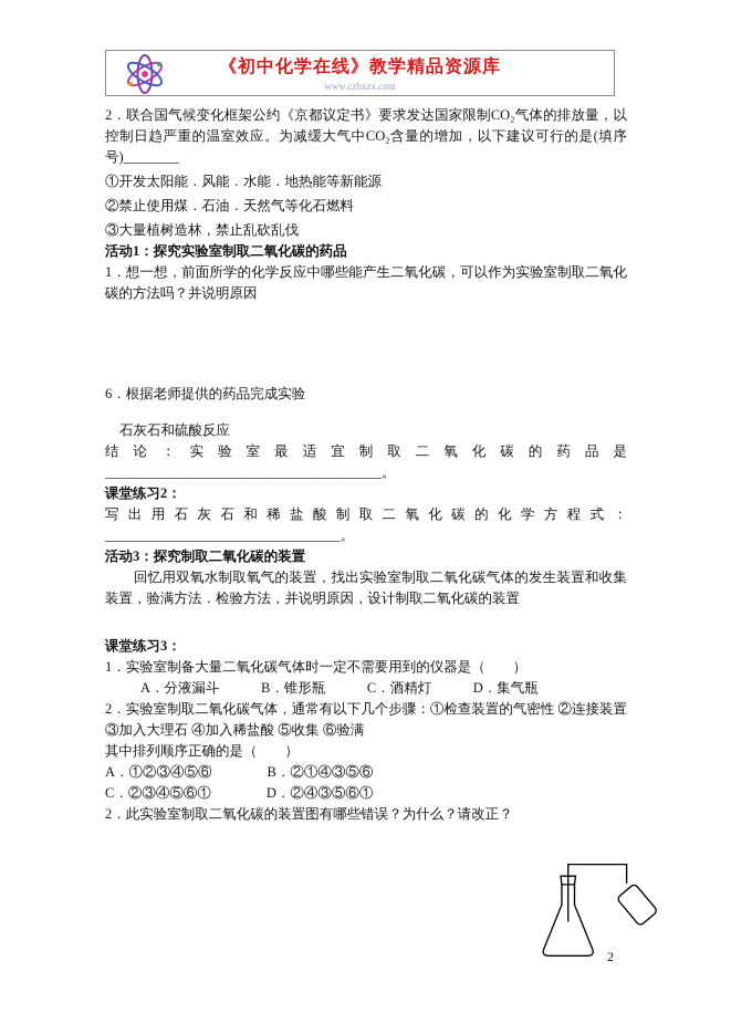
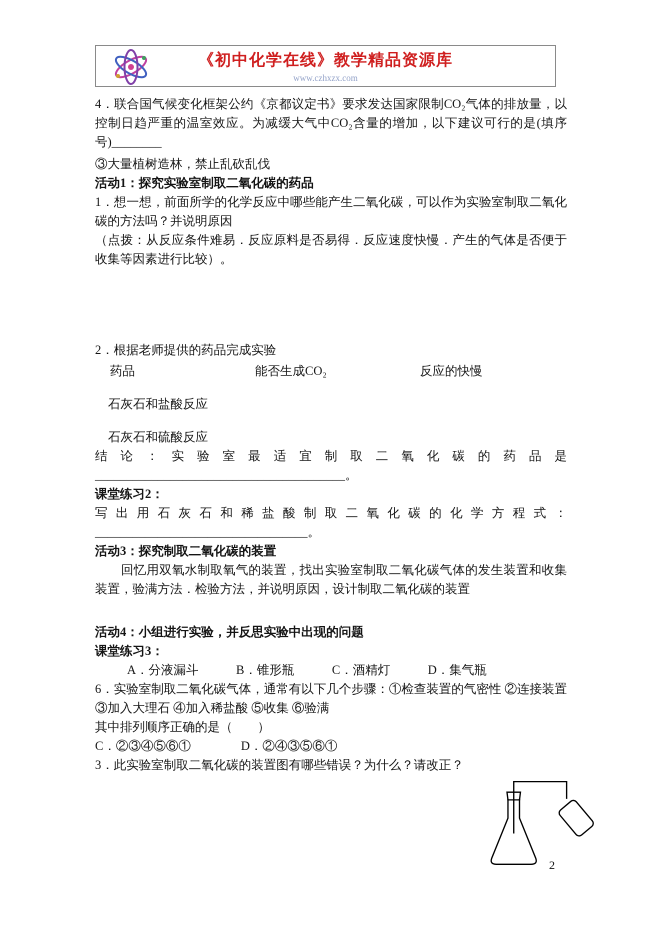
  《初中化学在线》教学精品资源库
  www.czhxzx.com
- 2．联合国气候变化框架公约《京都议定书》要求发达国家限制CO₂气体的排放量，以控制日趋严重的温室效应。为减缓大气中CO₂含量的增加，以下建议可行的是(填序号)________
+ 4．联合国气候变化框架公约《京都议定书》要求发达国家限制CO₂气体的排放量，以控制日趋严重的温室效应。为减缓大气中CO₂含量的增加，以下建议可行的是(填序号)________
- ①开发太阳能．风能．水能．地热能等新能源
- ②禁止使用煤．石油．天然气等化石燃料
  ③大量植树造林，禁止乱砍乱伐
  活动1：探究实验室制取二氧化碳的药品
  1．想一想，前面所学的化学反应中哪些能产生二氧化碳，可以作为实验室制取二氧化碳的方法吗？并说明原因
+ （点拨：从反应条件难易．反应原料是否易得．反应速度快慢．产生的气体是否便于收集等因素进行比较）。
- 6．根据老师提供的药品完成实验
+ 2．根据老师提供的药品完成实验
+ 药品
+ 能否生成CO₂
+ 反应的快慢
+ 石灰石和盐酸反应
  石灰石和硫酸反应
  结论：实验室最适宜制取二氧化碳的药品是________________________________________。
  课堂练习2：
  写出用石灰石和稀盐酸制取二氧化碳的化学方程式：__________________________________。
  活动3：探究制取二氧化碳的装置
  回忆用双氧水制取氧气的装置，找出实验室制取二氧化碳气体的发生装置和收集装置，验满方法．检验方法，并说明原因，设计制取二氧化碳的装置
+ 活动4：小组进行实验，并反思实验中出现的问题
  课堂练习3：
- 1．实验室制备大量二氧化碳气体时一定不需要用到的仪器是（ ）
  A．分液漏斗 B．锥形瓶 C．酒精灯 D．集气瓶
- 2．实验室制取二氧化碳气体，通常有以下几个步骤：①检查装置的气密性 ②连接装置 ③加入大理石 ④加入稀盐酸 ⑤收集 ⑥验满
+ 6．实验室制取二氧化碳气体，通常有以下几个步骤：①检查装置的气密性 ②连接装置 ③加入大理石 ④加入稀盐酸 ⑤收集 ⑥验满
  其中排列顺序正确的是（ ）
- A．①②③④⑤⑥ B．②①④③⑤⑥
  C．②③④⑤⑥① D．②④③⑤⑥①
- 2．此实验室制取二氧化碳的装置图有哪些错误？为什么？请改正？
+ 3．此实验室制取二氧化碳的装置图有哪些错误？为什么？请改正？
  2
